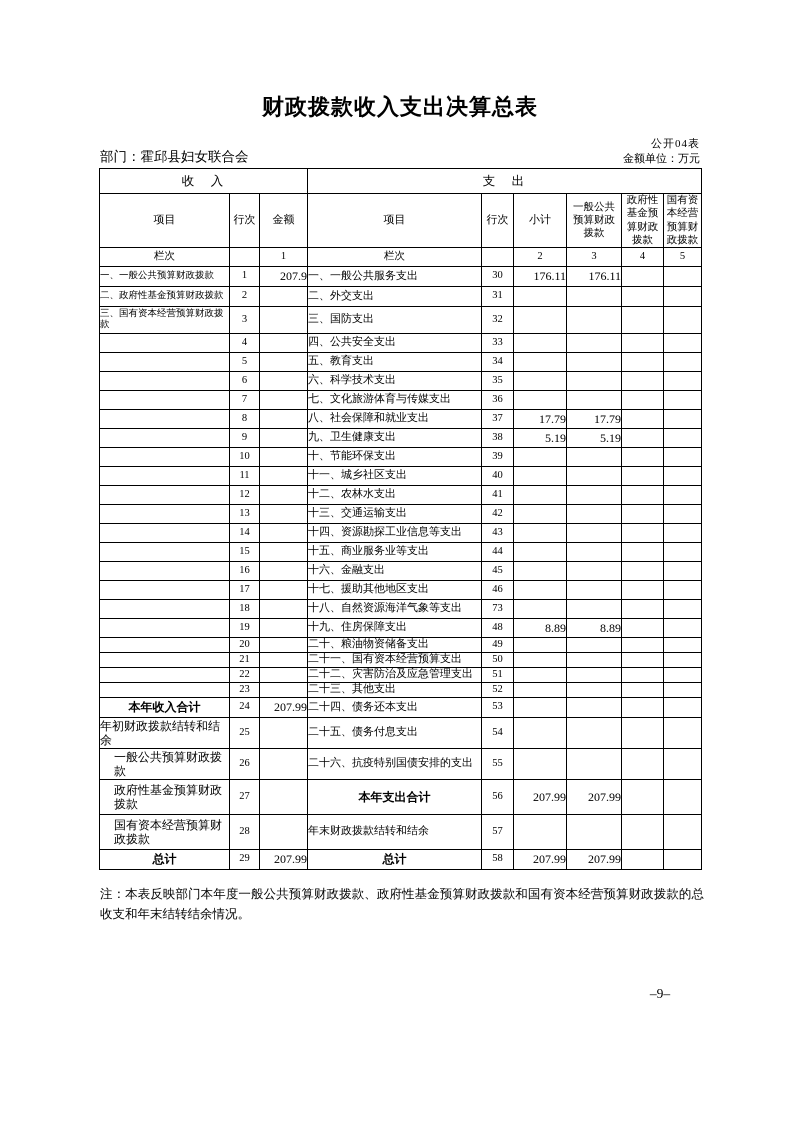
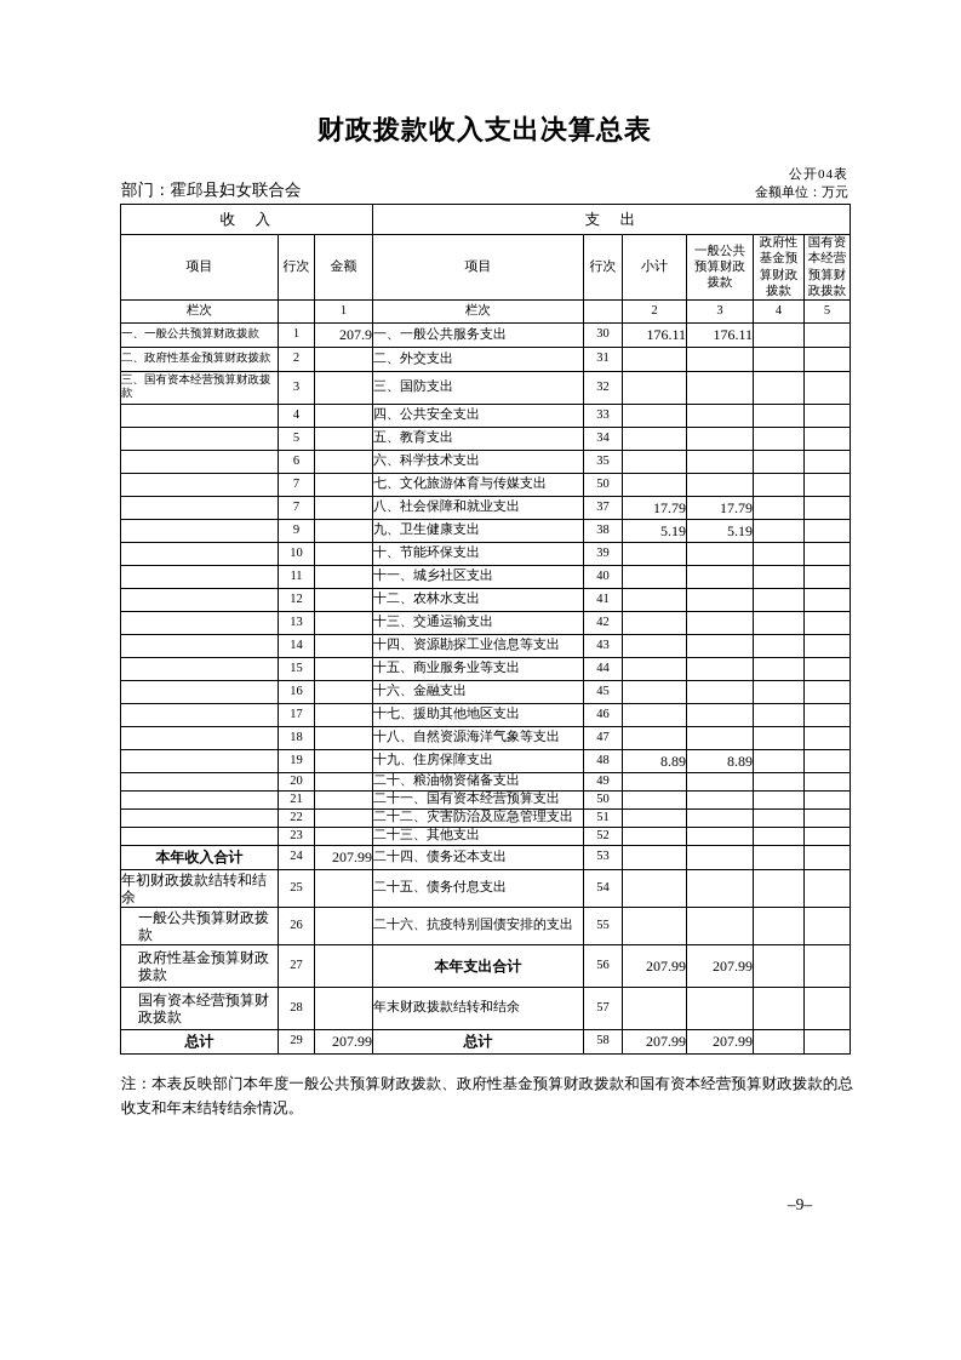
  财政拨款收入支出决算总表
  公开04表
  部门：霍邱县妇女联合会
  金额单位：万元
  收 入	支 出
  项目	行次	金额	项目	行次	小计	一般公共 预算财政 拨款	政府性 基金预 算财政 拨款	国有资 本经营 预算财 政拨款
  栏次		1	栏次		2	3	4	5
  一、一般公共预算财政拨款	1	207.9	一、一般公共服务支出	30	176.11	176.11
  二、政府性基金预算财政拨款	2		二、外交支出	31
  三、国有资本经营预算财政拨款	3		三、国防支出	32
  	4		四、公共安全支出	33
  	5		五、教育支出	34
  	6		六、科学技术支出	35
- 	7		七、文化旅游体育与传媒支出	36
+ 	7		七、文化旅游体育与传媒支出	50
- 	8		八、社会保障和就业支出	37	17.79	17.79
+ 	7		八、社会保障和就业支出	37	17.79	17.79
  	9		九、卫生健康支出	38	5.19	5.19
  	10		十、节能环保支出	39
  	11		十一、城乡社区支出	40
  	12		十二、农林水支出	41
  	13		十三、交通运输支出	42
  	14		十四、资源勘探工业信息等支出	43
  	15		十五、商业服务业等支出	44
  	16		十六、金融支出	45
  	17		十七、援助其他地区支出	46
- 	18		十八、自然资源海洋气象等支出	73
+ 	18		十八、自然资源海洋气象等支出	47
  	19		十九、住房保障支出	48	8.89	8.89
  	20		二十、粮油物资储备支出	49
  	21		二十一、国有资本经营预算支出	50
  	22		二十二、灾害防治及应急管理支出	51
  	23		二十三、其他支出	52
  本年收入合计	24	207.99	二十四、债务还本支出	53
  年初财政拨款结转和结余	25		二十五、债务付息支出	54
  一般公共预算财政拨款	26		二十六、抗疫特别国债安排的支出	55
  政府性基金预算财政拨款	27		本年支出合计	56	207.99	207.99
  国有资本经营预算财政拨款	28		年末财政拨款结转和结余	57
  总计	29	207.99	总计	58	207.99	207.99
  注：本表反映部门本年度一般公共预算财政拨款、政府性基金预算财政拨款和国有资本经营预算财政拨款的总收支和年末结转结余情况。
  –9–
